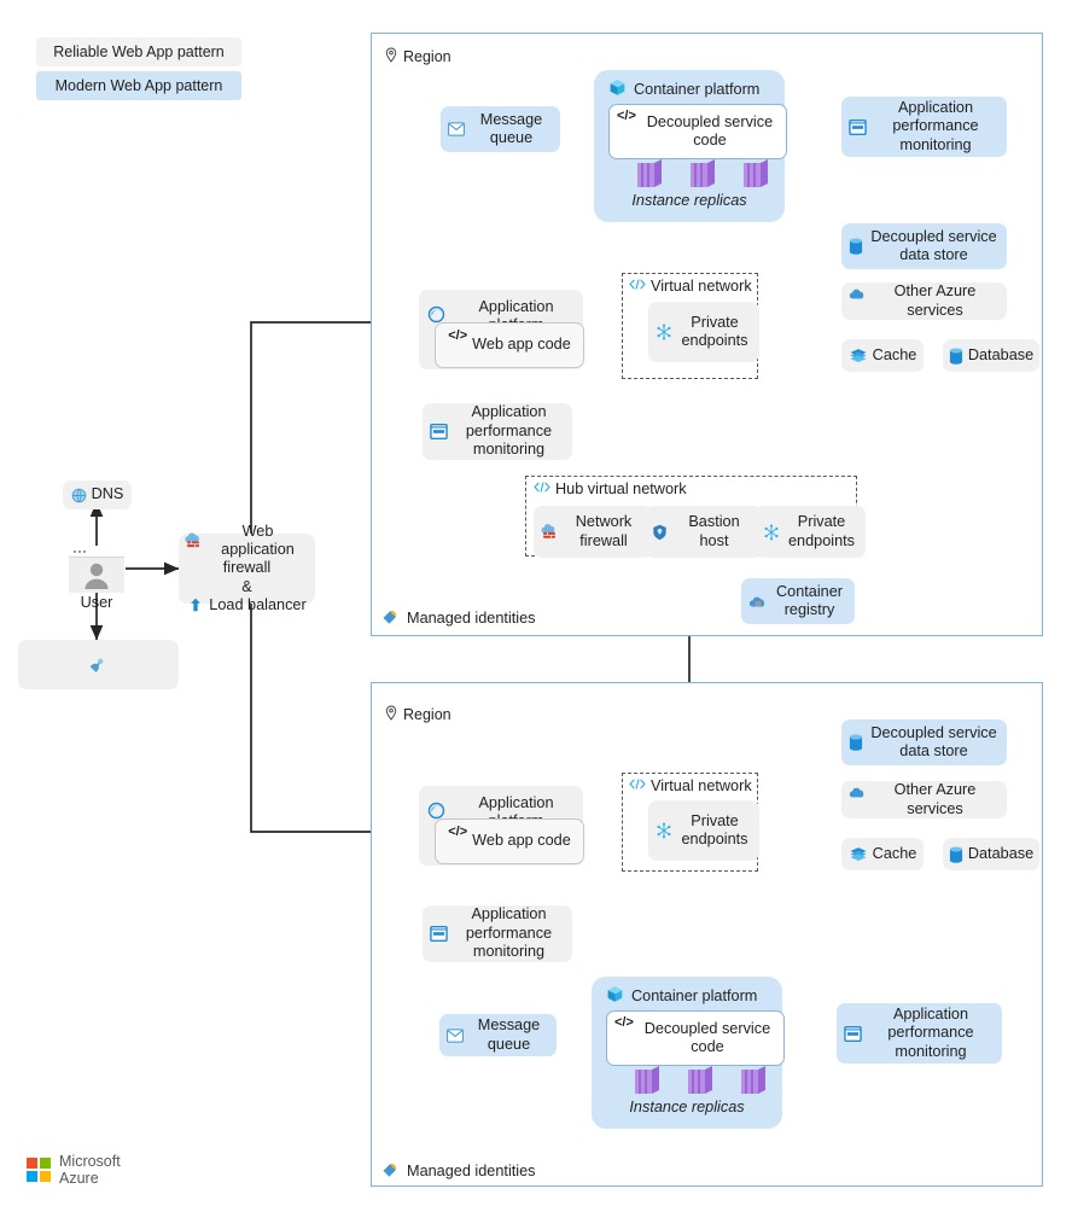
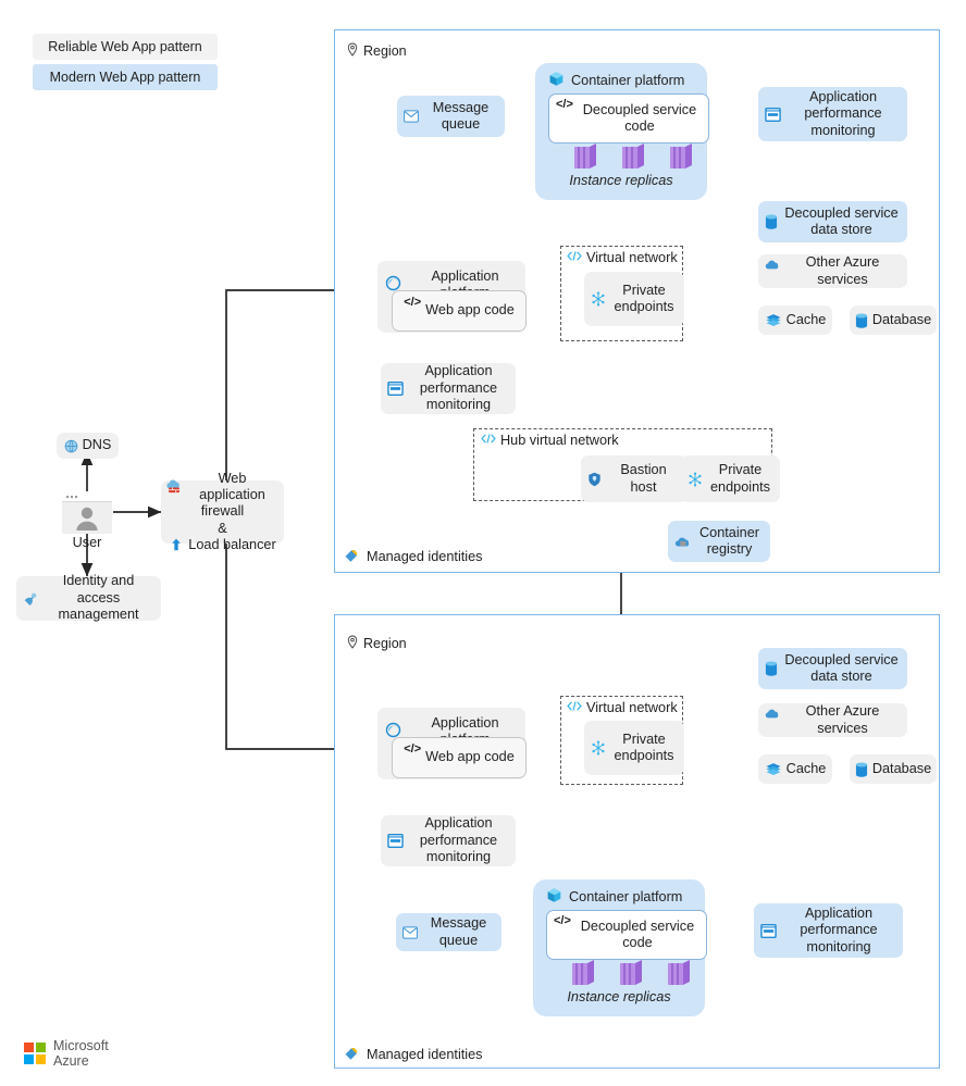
  Reliable Web App pattern
  Modern Web App pattern
  DNS
  User
+ Identity and access management
  Web application
  firewall
  &
  Load balancer
  Region
  Message queue
  Container platform
  </>
  Decoupled service code
  Instance replicas
  Application performance monitoring
  </>
  Web app code
  Application performance monitoring
  Virtual network
  Private endpoints
  Decoupled service data store
  Other Azure services
  Cache
  Database
  Managed identities
  Hub virtual network
- Network firewall
  Bastion host
  Private endpoints
  Container registry
  Region
  </>
  Web app code
  Application performance monitoring
  Virtual network
  Private endpoints
  Decoupled service data store
  Other Azure services
  Cache
  Database
  Message queue
  Container platform
  </>
  Decoupled service code
  Instance replicas
  Application performance monitoring
  Managed identities
  Microsoft
  Azure
